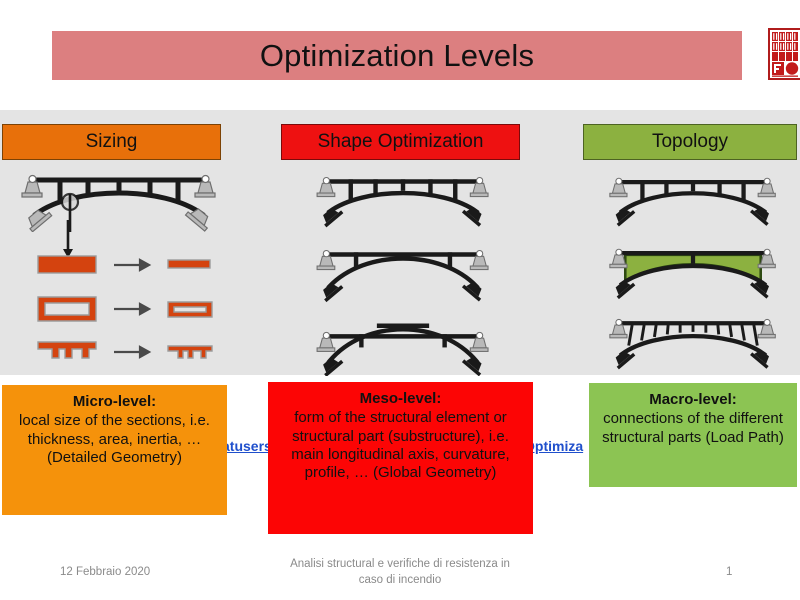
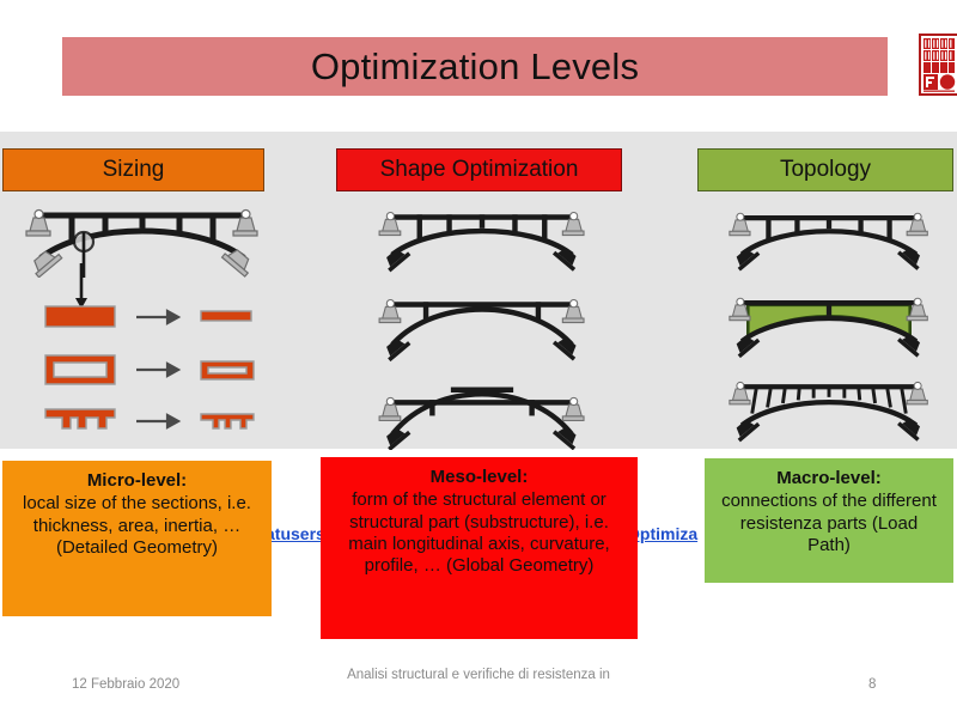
  Optimization Levels
  Sizing
  Shape Optimization
  Topology
  tuser
  ptimiza
  Micro-level:
  local size of the sections, i.e. thickness, area, inertia, … (Detailed Geometry)
  Meso-level:
  form of the structural element or structural part (substructure), i.e. main longitudinal axis, curvature, profile, … (Global Geometry)
  Macro-level:
- connections of the different structural parts (Load Path)
+ connections of the different resistenza parts (Load Path)
  12 Febbraio 2020
  Analisi structural e verifiche di resistenza in
- caso di incendio
- 1
+ 8
